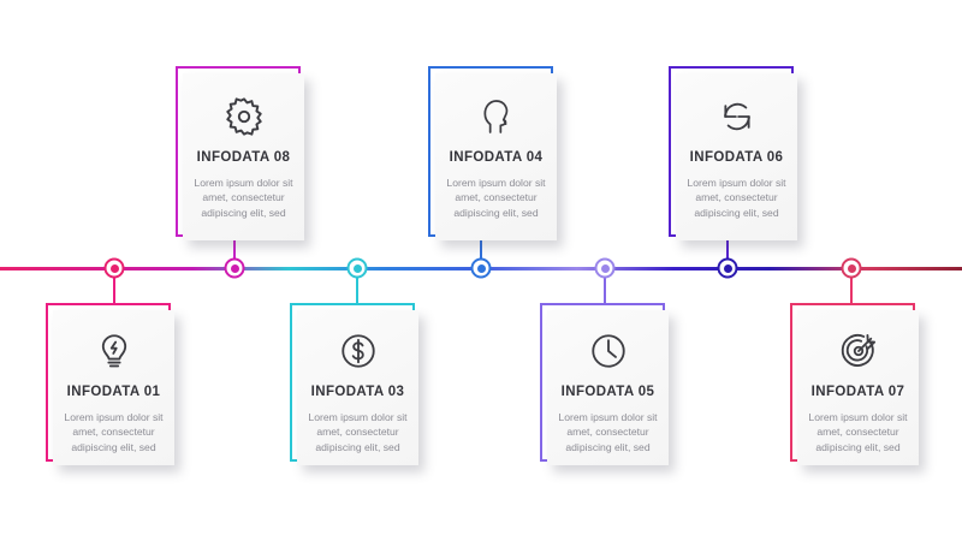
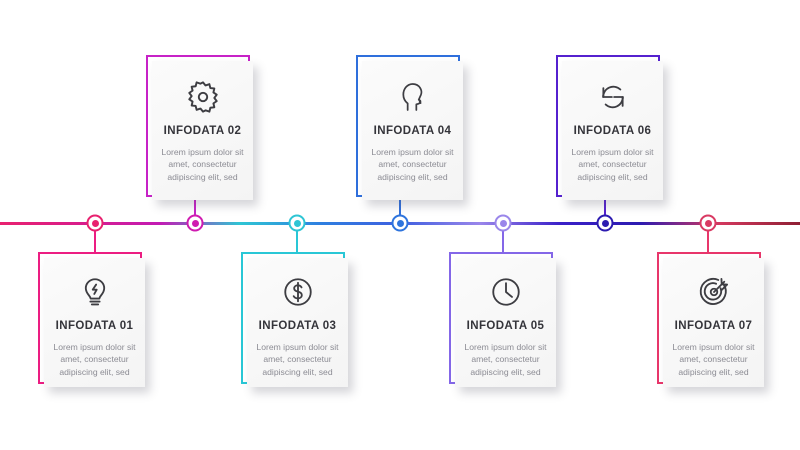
  INFODATA 01
  Lorem ipsum dolor sit amet, consectetur adipiscing elit, sed
- INFODATA 08
+ INFODATA 02
  Lorem ipsum dolor sit amet, consectetur adipiscing elit, sed
  INFODATA 03
  Lorem ipsum dolor sit amet, consectetur adipiscing elit, sed
  INFODATA 04
  Lorem ipsum dolor sit amet, consectetur adipiscing elit, sed
  INFODATA 05
  Lorem ipsum dolor sit amet, consectetur adipiscing elit, sed
  INFODATA 06
  Lorem ipsum dolor sit amet, consectetur adipiscing elit, sed
  INFODATA 07
  Lorem ipsum dolor sit amet, consectetur adipiscing elit, sed
